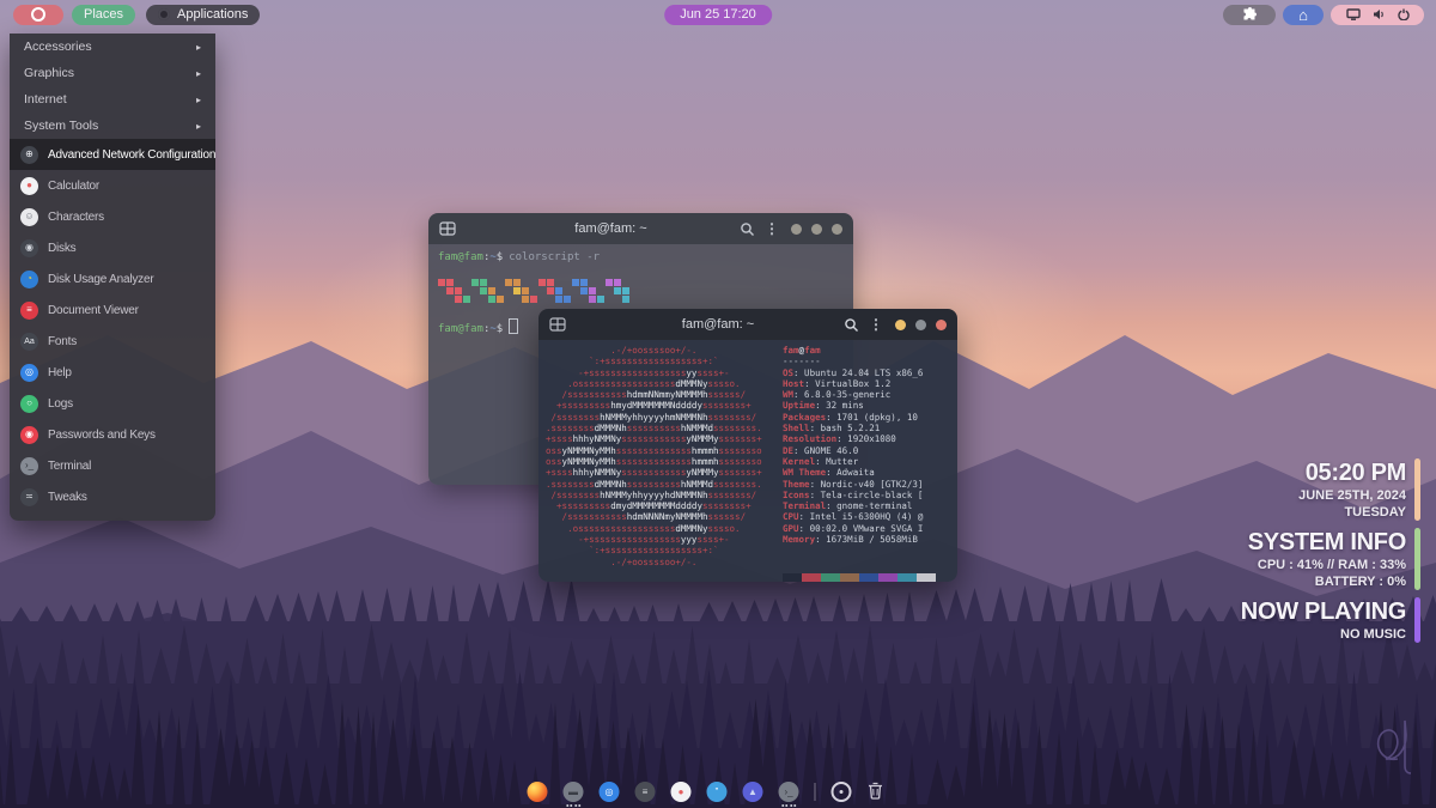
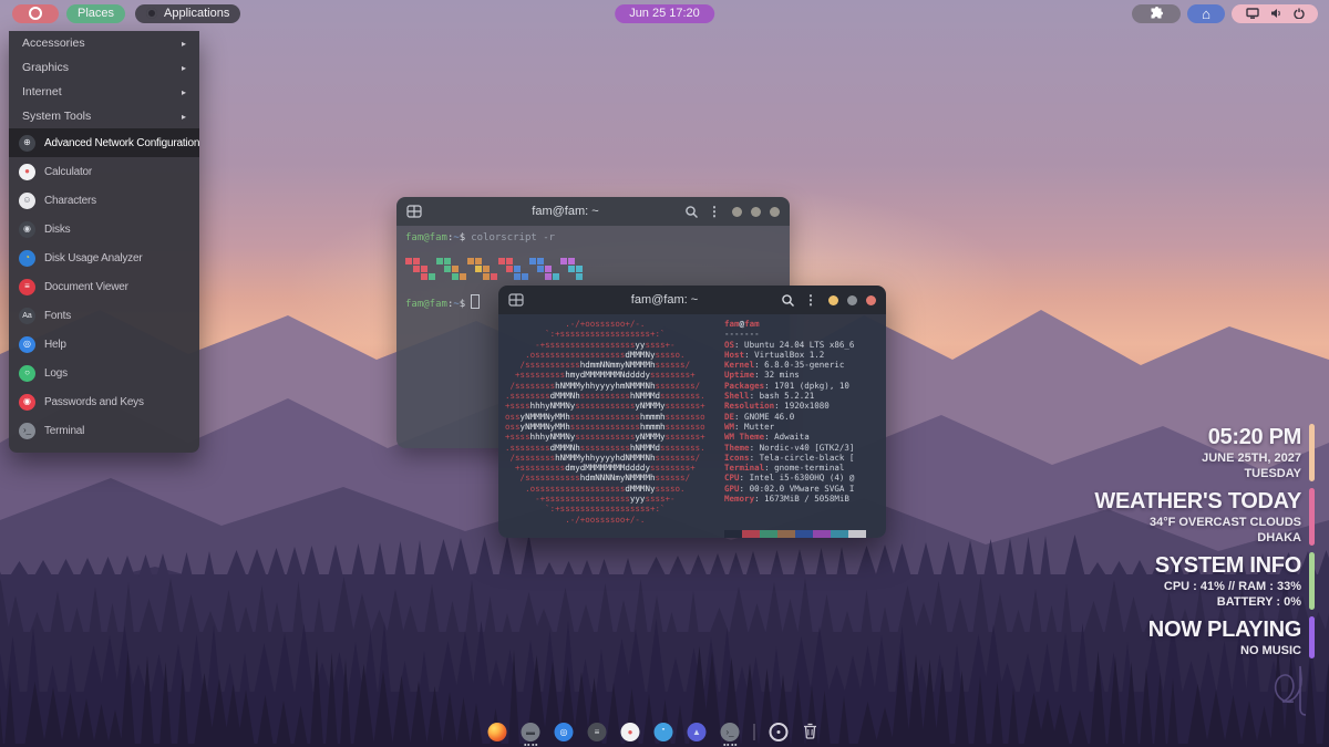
  Places
  Applications
  Jun 25 17:20
  Accessories
  ▸
  Graphics
  ▸
  Internet
  ▸
  System Tools
  ▸
  ⊕
  Advanced Network Configuration
  ●
  Calculator
  ☺
  Characters
  ◉
  Disks
  ◔
  Disk Usage Analyzer
  ≡
  Document Viewer
  Fonts
  ◎
  Help
  ○
  Logs
  ◉
  Passwords and Keys
  ›_
  Terminal
- ≍
- Tweaks
  fam@fam: ~
  fam@fam:~$ colorscript -r
  fam@fam:~$
  fam@fam: ~
  .-/+oossssoo+/-.
  `:+ssssssssssssssssss+:`
  -+ssssssssssssssssssyyssss+-
  .ossssssssssssssssssdMMMNysssso.
  /ssssssssssshdmmNNmmyNMMMMhssssss/
  +ssssssssshmydMMMMMMMNddddyssssssss+
  /sssssssshNMMMyhhyyyyhmNMMMNhssssssss/
  .ssssssssdMMMNhsssssssssshNMMMdssssssss.
  +sssshhhyNMMNyssssssssssssyNMMMysssssss+
  ossyNMMMNyMMhsssssssssssssshmmmhssssssso
  ossyNMMMNyMMhsssssssssssssshmmmhssssssso
  +sssshhhyNMMNyssssssssssssyNMMMysssssss+
  .ssssssssdMMMNhsssssssssshNMMMdssssssss.
  /sssssssshNMMMyhhyyyyhdNMMMNhssssssss/
  +sssssssssdmydMMMMMMMMddddyssssssss+
  /ssssssssssshdmNNNNmyNMMMMhssssss/
  .ossssssssssssssssssdMMMNysssso.
  -+sssssssssssssssssyyyssss+-
  `:+ssssssssssssssssss+:`
  .-/+oossssoo+/-.
  fam@fam
  -------
  OS: Ubuntu 24.04 LTS x86_6
  Host: VirtualBox 1.2
- WM: 6.8.0-35-generic
+ Kernel: 6.8.0-35-generic
  Uptime: 32 mins
  Packages: 1701 (dpkg), 10
  Shell: bash 5.2.21
  Resolution: 1920x1080
  DE: GNOME 46.0
- Kernel: Mutter
+ WM: Mutter
  WM Theme: Adwaita
  Theme: Nordic-v40 [GTK2/3]
  Icons: Tela-circle-black [
  Terminal: gnome-terminal
  CPU: Intel i5-6300HQ (4) @
  GPU: 00:02.0 VMware SVGA I
  Memory: 1673MiB / 5058MiB
  05:20 PM
- JUNE 25TH, 2024
+ JUNE 25TH, 2027
  TUESDAY
+ WEATHER'S TODAY
+ 34°F OVERCAST CLOUDS
+ DHAKA
  SYSTEM INFO
  CPU : 41% // RAM : 33%
  BATTERY : 0%
  NOW PLAYING
  NO MUSIC
  ▬
  ◎
  ≡
  ●
  ”
  ▲
  ›_
